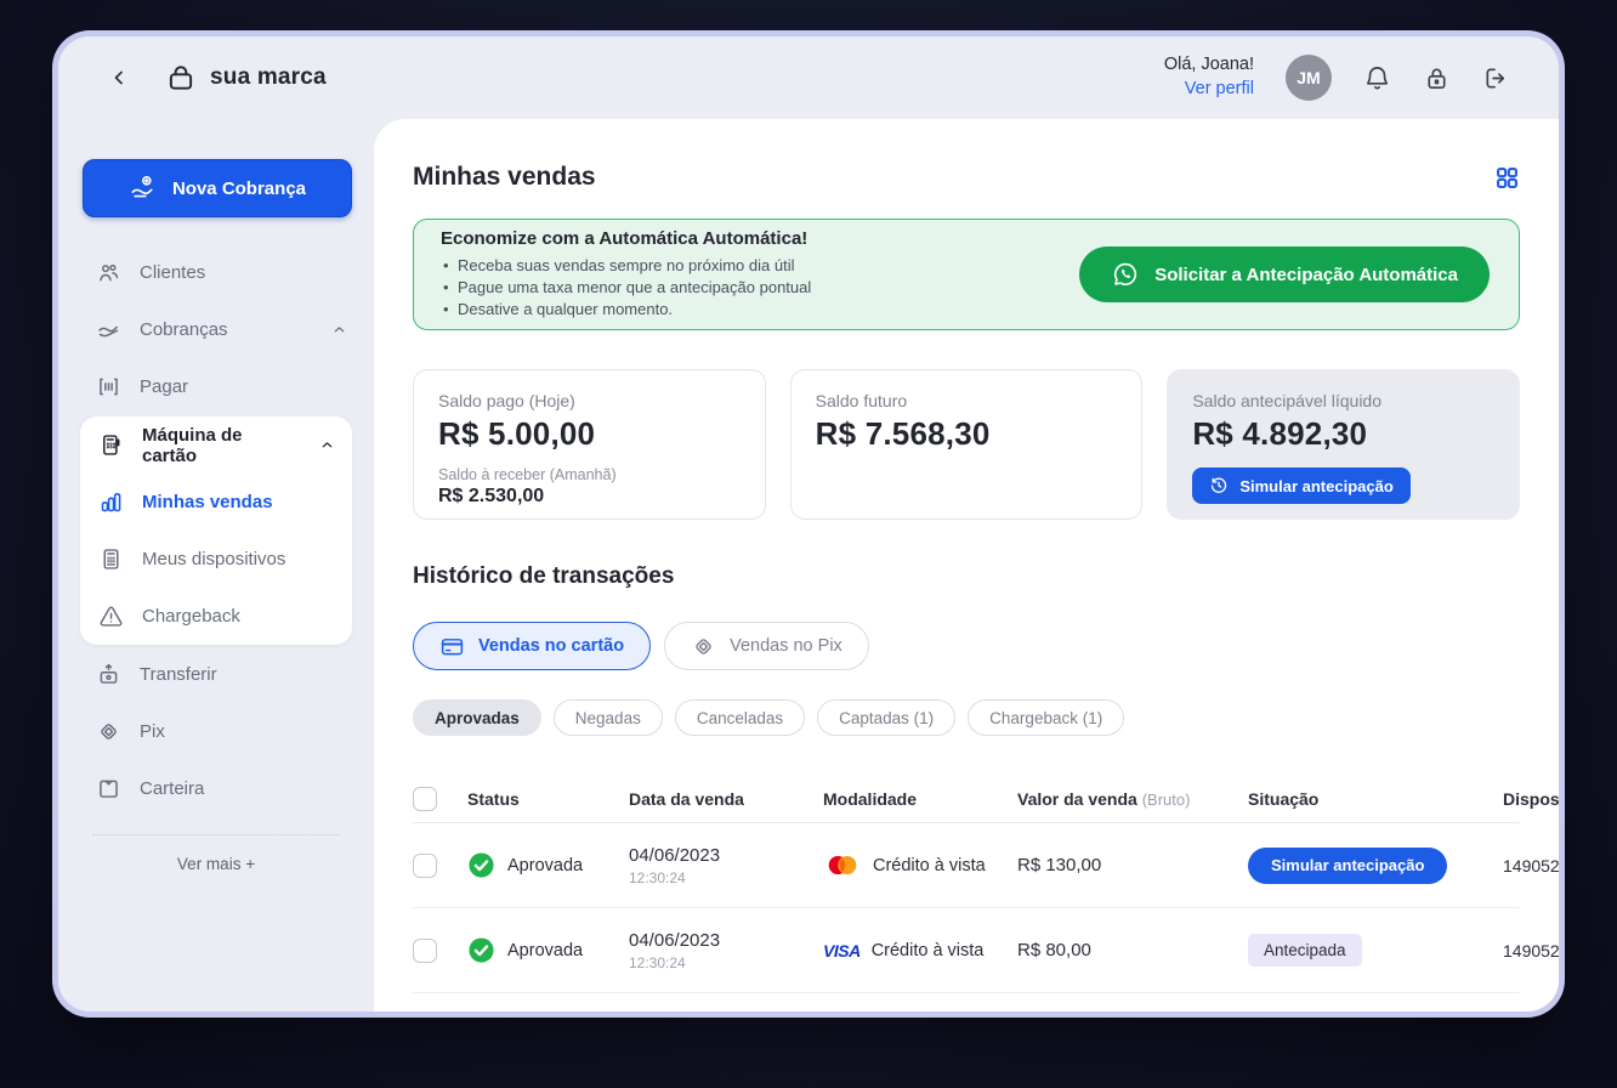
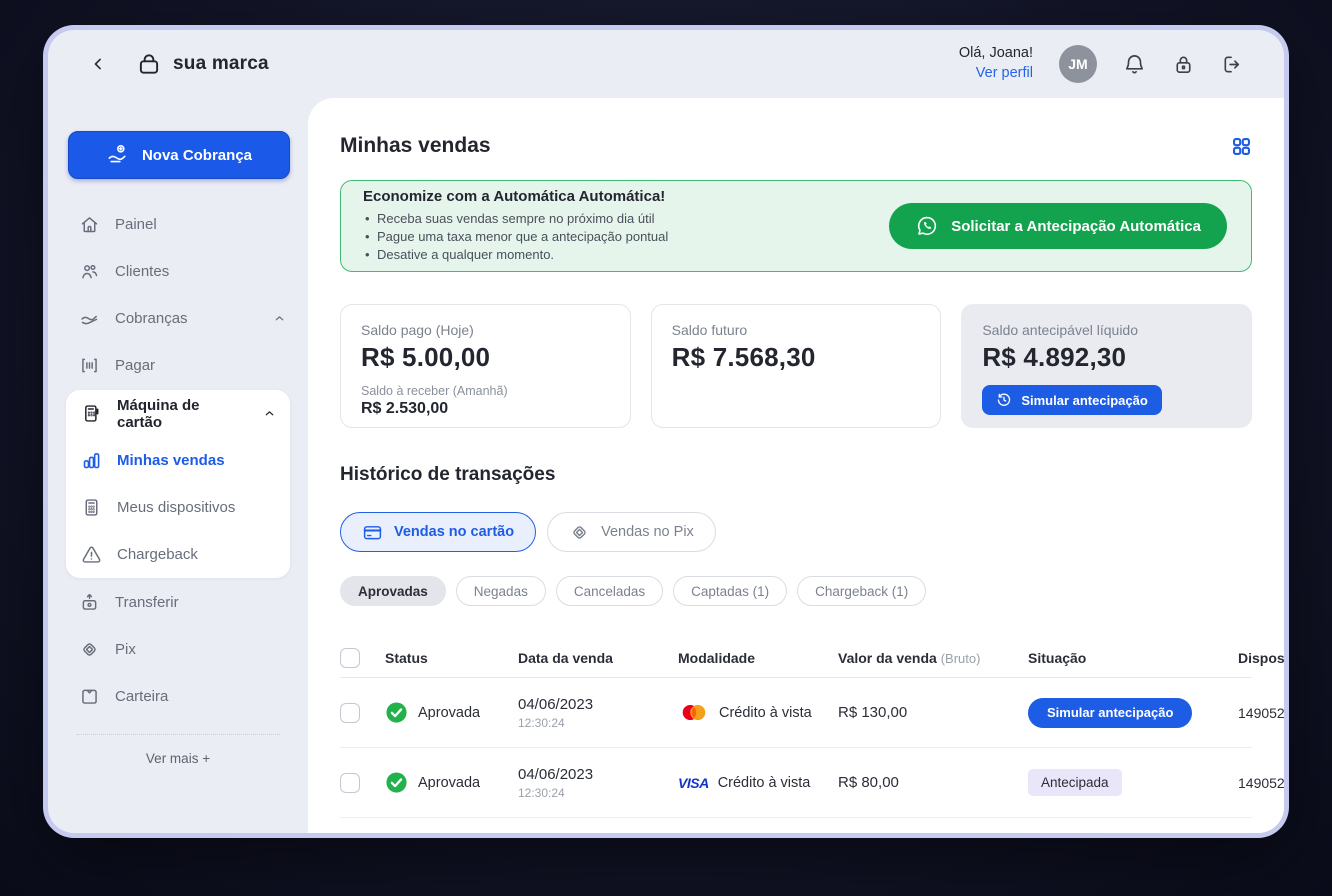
  sua marca
  Olá, Joana!
  Ver perfil
  JM
  Nova Cobrança
+ Painel
  Clientes
  Cobranças
  Pagar
  Máquina de cartão
  Minhas vendas
  Meus dispositivos
  Chargeback
  Transferir
  Pix
  Carteira
  Ver mais +
  Minhas vendas
  Economize com a Automática Automática!
  Receba suas vendas sempre no próximo dia útil
  Pague uma taxa menor que a antecipação pontual
  Desative a qualquer momento.
  Solicitar a Antecipação Automática
  Saldo pago (Hoje)
  R$ 5.00,00
  Saldo à receber (Amanhã)
  R$ 2.530,00
  Saldo futuro
  R$ 7.568,30
  Saldo antecipável líquido
  R$ 4.892,30
  Simular antecipação
  Histórico de transações
  Vendas no cartão
  Vendas no Pix
  Aprovadas
  Negadas
  Canceladas
  Captadas (1)
  Chargeback (1)
  Status
  Data da venda
  Modalidade
  Valor da venda (Bruto)
  Situação
  Aprovada
  04/06/2023
  12:30:24
  Crédito à vista
  R$ 130,00
  Simular antecipação
  149052
  Aprovada
  04/06/2023
  12:30:24
  VISA
  Crédito à vista
  R$ 80,00
  Antecipada
  149052
